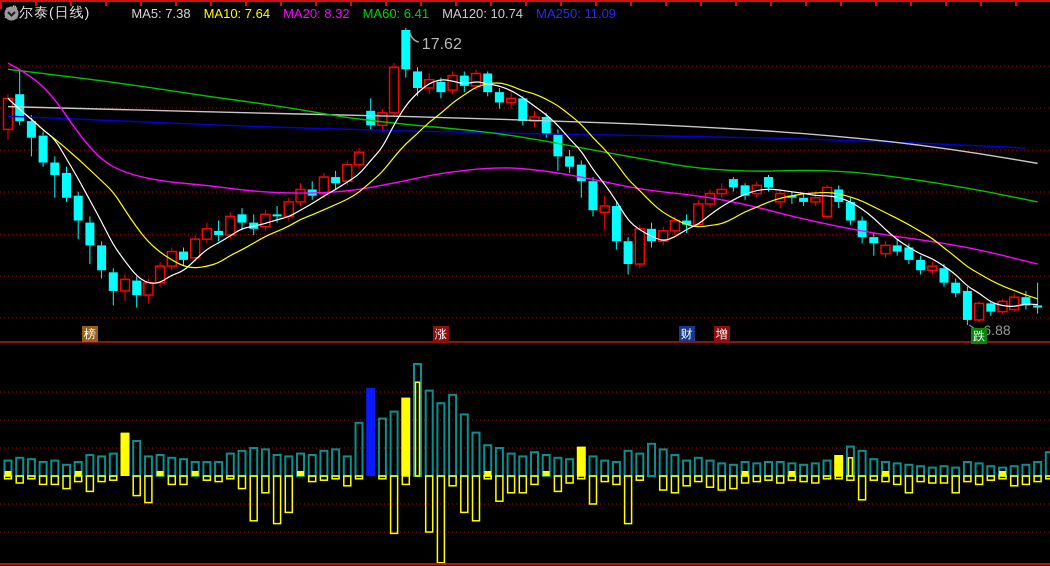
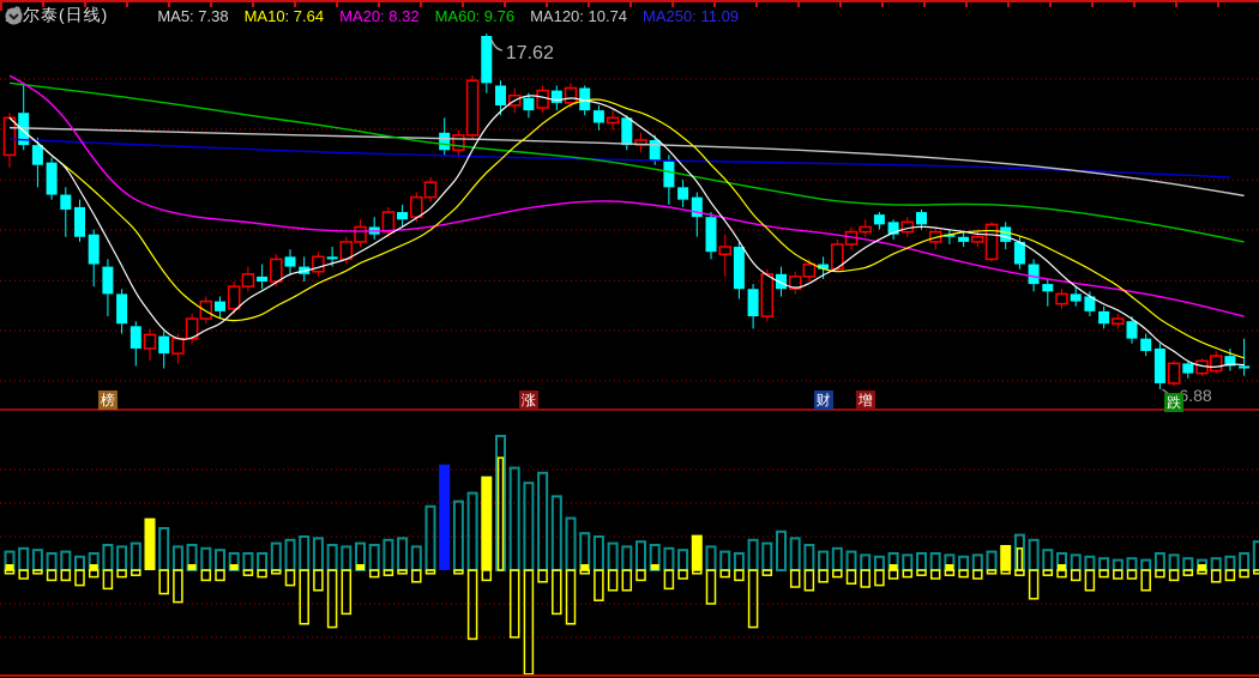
  17.62
  6.88
  尔泰(日线)
  MA5: 7.38
  MA10: 7.64
  MA20: 8.32
- MA60: 6.41
+ MA60: 9.76
  MA120: 10.74
  MA250: 11.09
  榜
  涨
  财
  增
  跌
